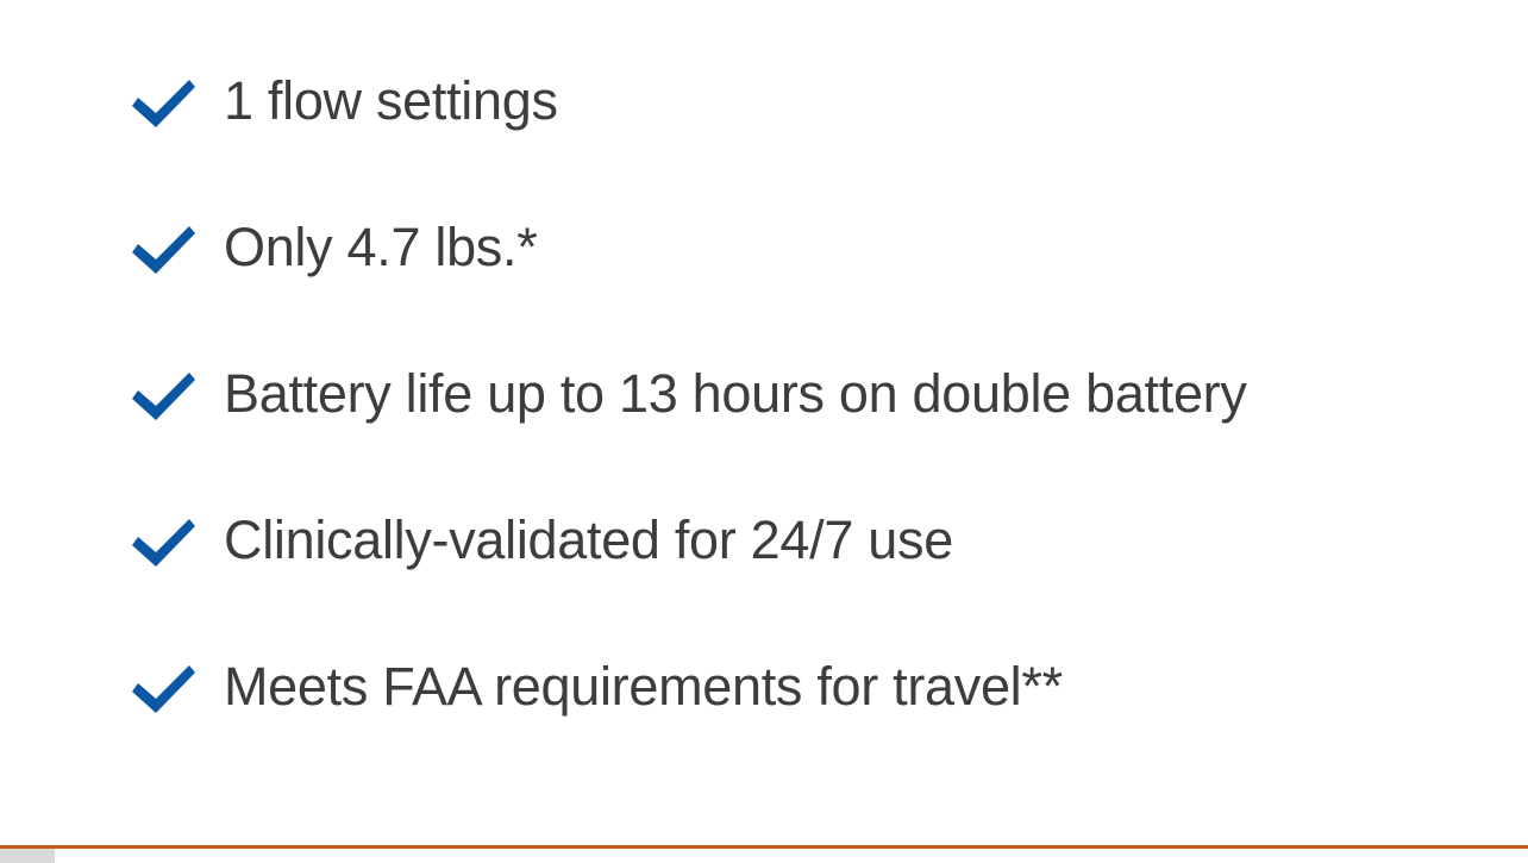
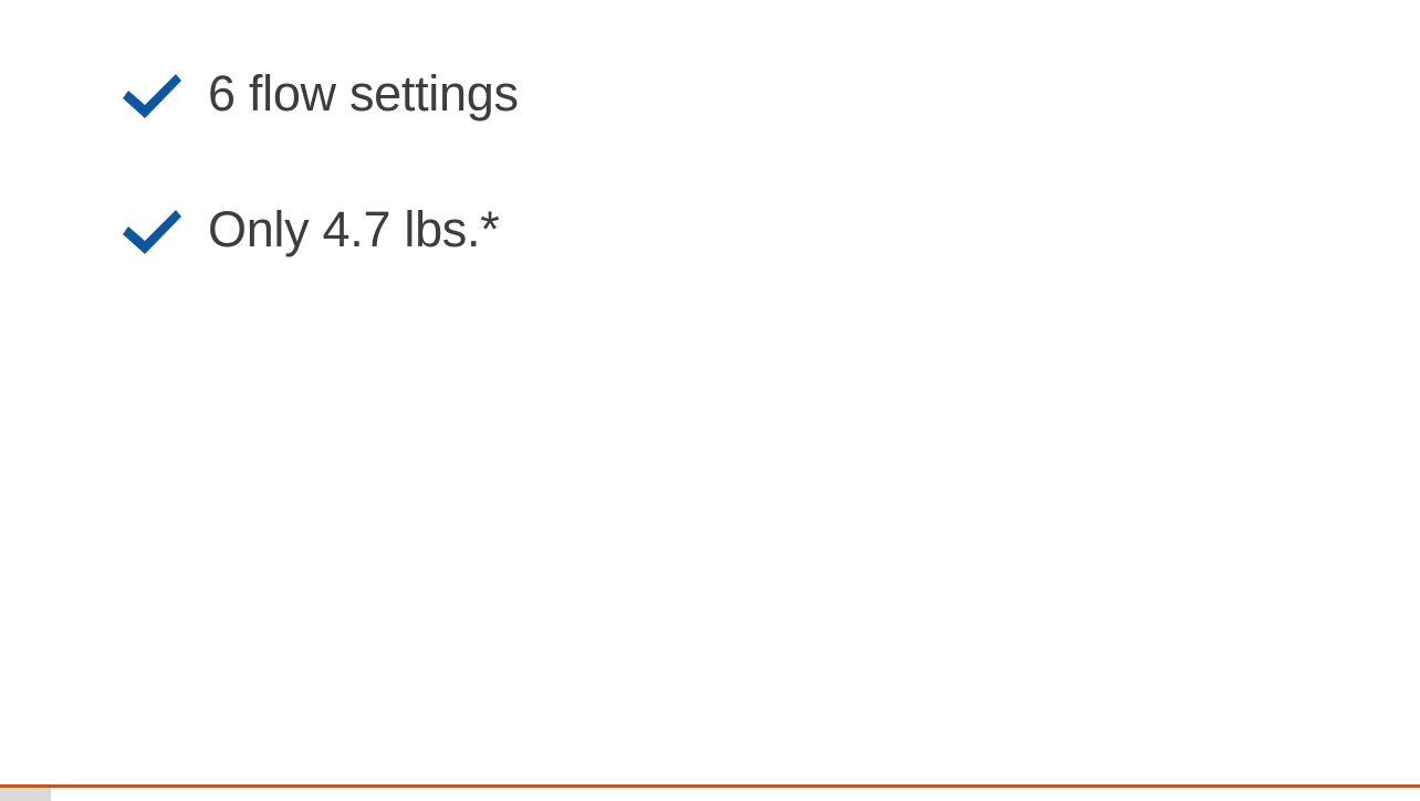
- 1 flow settings
+ 6 flow settings
  Only 4.7 lbs.*
- Battery life up to 13 hours on double battery
- Clinically-validated for 24/7 use
- Meets FAA requirements for travel**
